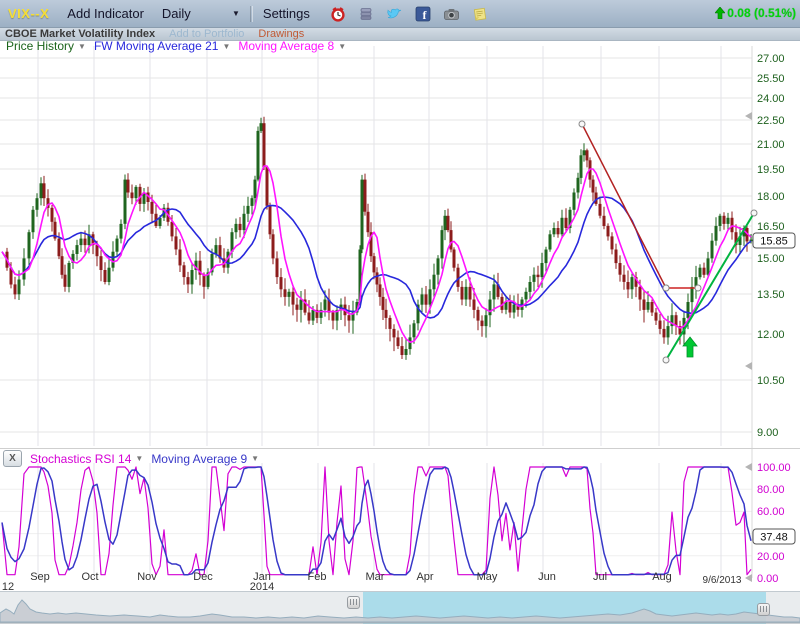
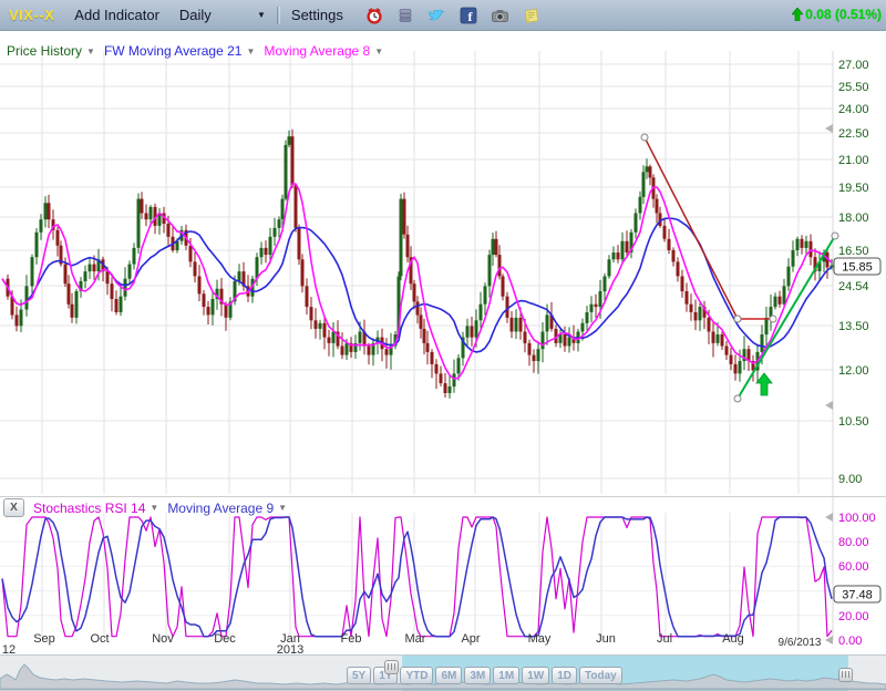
  27.00
  25.50
  24.00
  22.50
  21.00
  19.50
  18.00
  16.50
- 15.00
+ 24.54
  13.50
  12.00
  10.50
  9.00
  100.00
  80.00
  60.00
  20.00
  0.00
  15.85
  37.48
  Sep
  Oct
  Nov
  Dec
  Jan
  Feb
  Mar
  Apr
  May
  Jun
  Jul
  Aug
  12
- 2014
+ 2013
  9/6/2013
  VIX--X
  Add Indicator
  Daily
  ▼
  Settings
  f
  0.08 (0.51%)
- CBOE Market Volatility Index
- Add to Portfolio
- Drawings
  Price History
  ▼
  FW Moving Average 21
  ▼
  Moving Average 8
  ▼
  X
  Stochastics RSI 14
  ▼
  Moving Average 9
  ▼
+ 5Y
+ 1Y
+ YTD
+ 6M
+ 3M
+ 1M
+ 1W
+ 1D
+ Today
